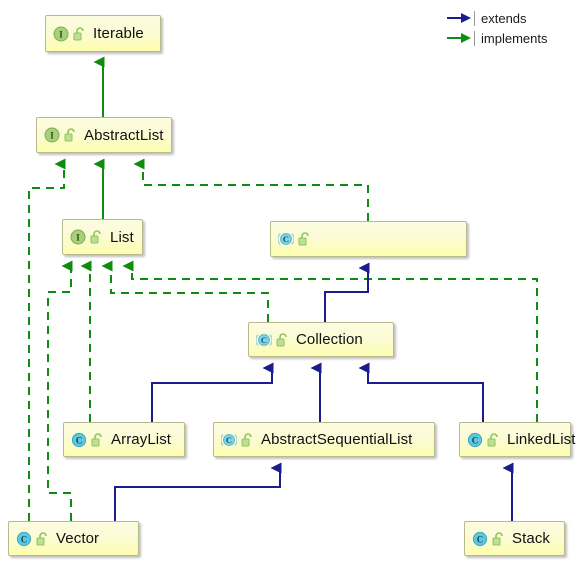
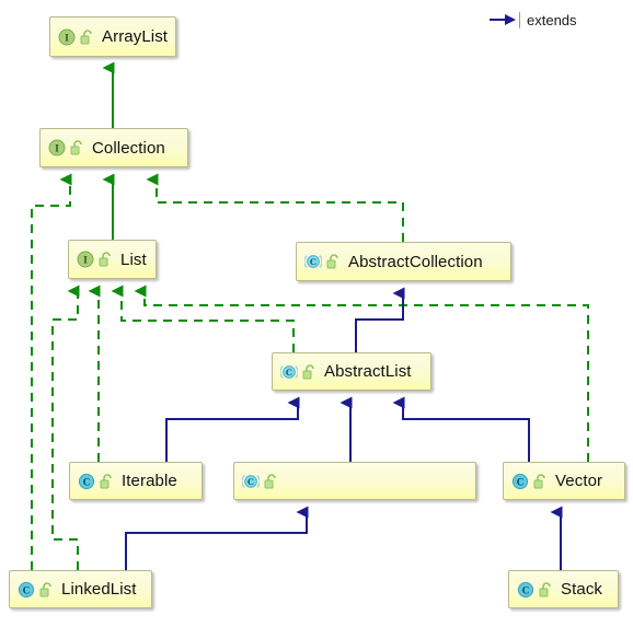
  I
- Iterable
+ ArrayList
  I
- AbstractList
+ Collection
  I
  List
  C
+ AbstractCollection
  C
- Collection
+ AbstractList
  C
- ArrayList
+ Iterable
  C
- AbstractSequentialList
  C
- LinkedList
+ Vector
  C
- Vector
+ LinkedList
  C
  Stack
  extends
- implements
